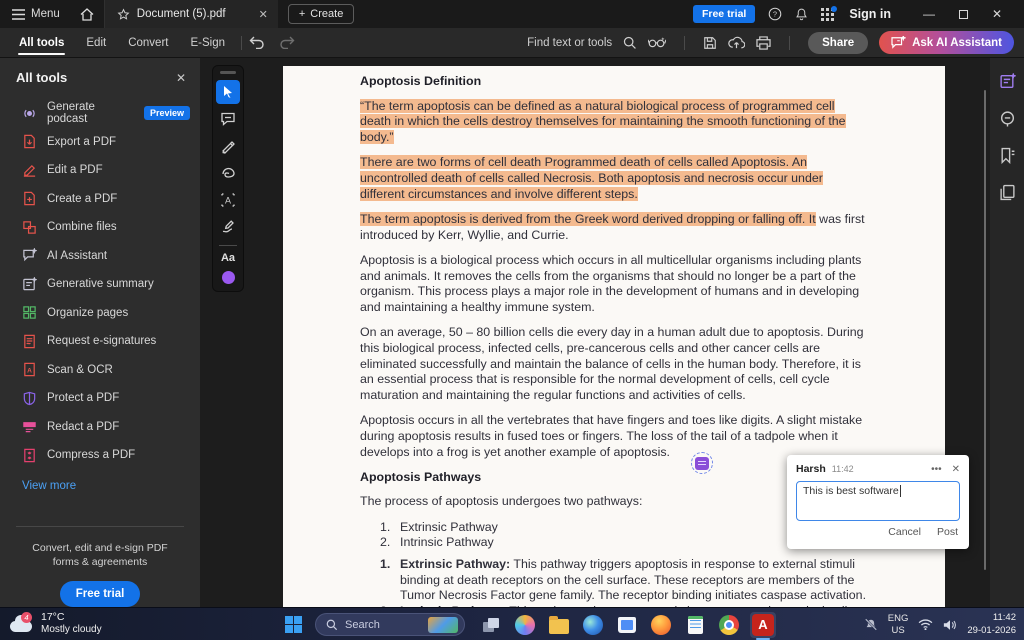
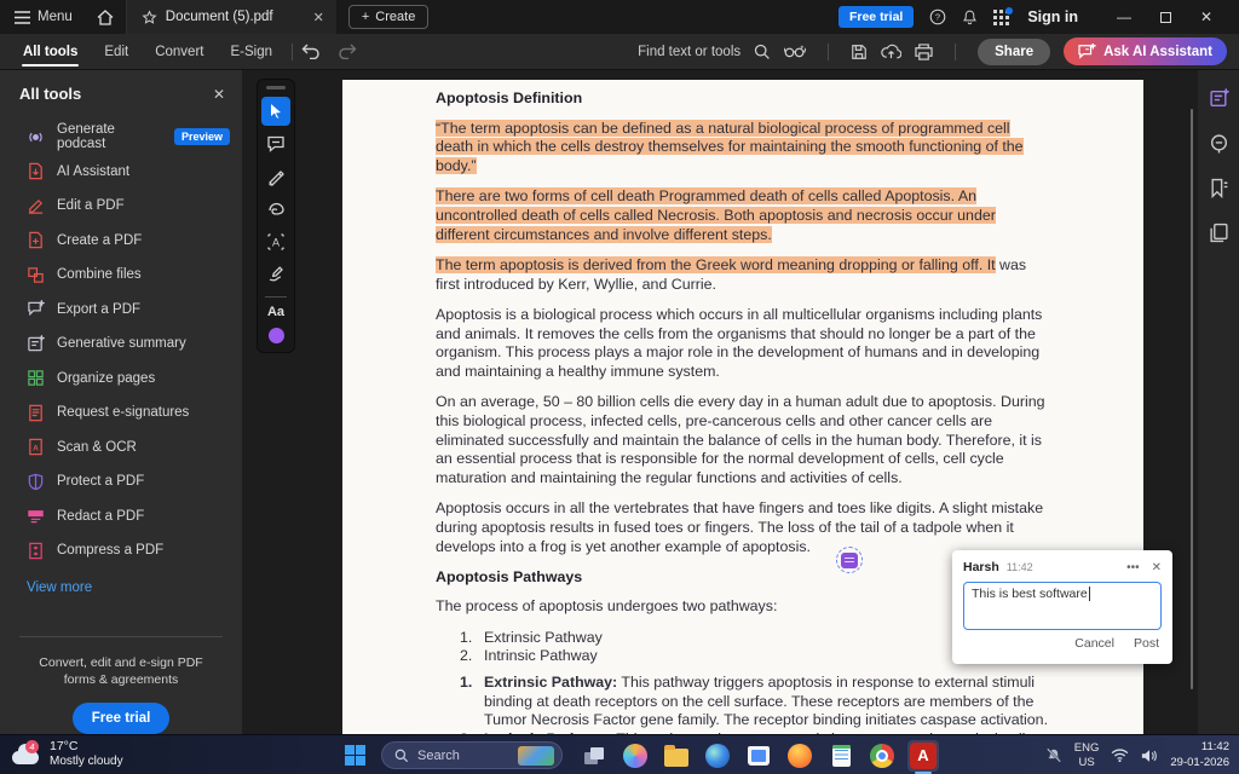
  Menu
  Document (5).pdf
  ✕
  +
  Create
  Free trial
  ?
  Sign in
  —
  ✕
  All tools
  Edit
  Convert
  E-Sign
  Find text or tools
  Share
  Ask AI Assistant
  All tools
  ✕
  Generate podcast
  Preview
- Export a PDF
+ AI Assistant
  Edit a PDF
  Create a PDF
  Combine files
- AI Assistant
+ Export a PDF
  Generative summary
  Organize pages
  Request e-signatures
  Scan & OCR
  Protect a PDF
  Redact a PDF
  Compress a PDF
  View more
  Convert, edit and e-sign PDF forms & agreements
  Free trial
  A
  Aa
  Apoptosis Definition
  “The term apoptosis can be defined as a natural biological process of programmed cell death in which the cells destroy themselves for maintaining the smooth functioning of the body.”
  There are two forms of cell death Programmed death of cells called Apoptosis. An uncontrolled death of cells called Necrosis. Both apoptosis and necrosis occur under different circumstances and involve different steps.
- The term apoptosis is derived from the Greek word derived dropping or falling off. It was first introduced by Kerr, Wyllie, and Currie.
+ The term apoptosis is derived from the Greek word meaning dropping or falling off. It was first introduced by Kerr, Wyllie, and Currie.
  Apoptosis is a biological process which occurs in all multicellular organisms including plants and animals. It removes the cells from the organisms that should no longer be a part of the organism. This process plays a major role in the development of humans and in developing and maintaining a healthy immune system.
  On an average, 50 – 80 billion cells die every day in a human adult due to apoptosis. During this biological process, infected cells, pre-cancerous cells and other cancer cells are eliminated successfully and maintain the balance of cells in the human body. Therefore, it is an essential process that is responsible for the normal development of cells, cell cycle maturation and maintaining the regular functions and activities of cells.
  Apoptosis occurs in all the vertebrates that have fingers and toes like digits. A slight mistake during apoptosis results in fused toes or fingers. The loss of the tail of a tadpole when it develops into a frog is yet another example of apoptosis.
  Apoptosis Pathways
  The process of apoptosis undergoes two pathways:
  1.
  Extrinsic Pathway
  2.
  Intrinsic Pathway
  1.
  Extrinsic Pathway: This pathway triggers apoptosis in response to external stimuli binding at death receptors on the cell surface. These receptors are members of the Tumor Necrosis Factor gene family. The receptor binding initiates caspase activation.
  Harsh
  11:42
  •••
  ✕
  This is best software
  Cancel
  Post
  4
  17°C
  Mostly cloudy
  Search
  A
  ENG
  US
  11:42
  29-01-2026
